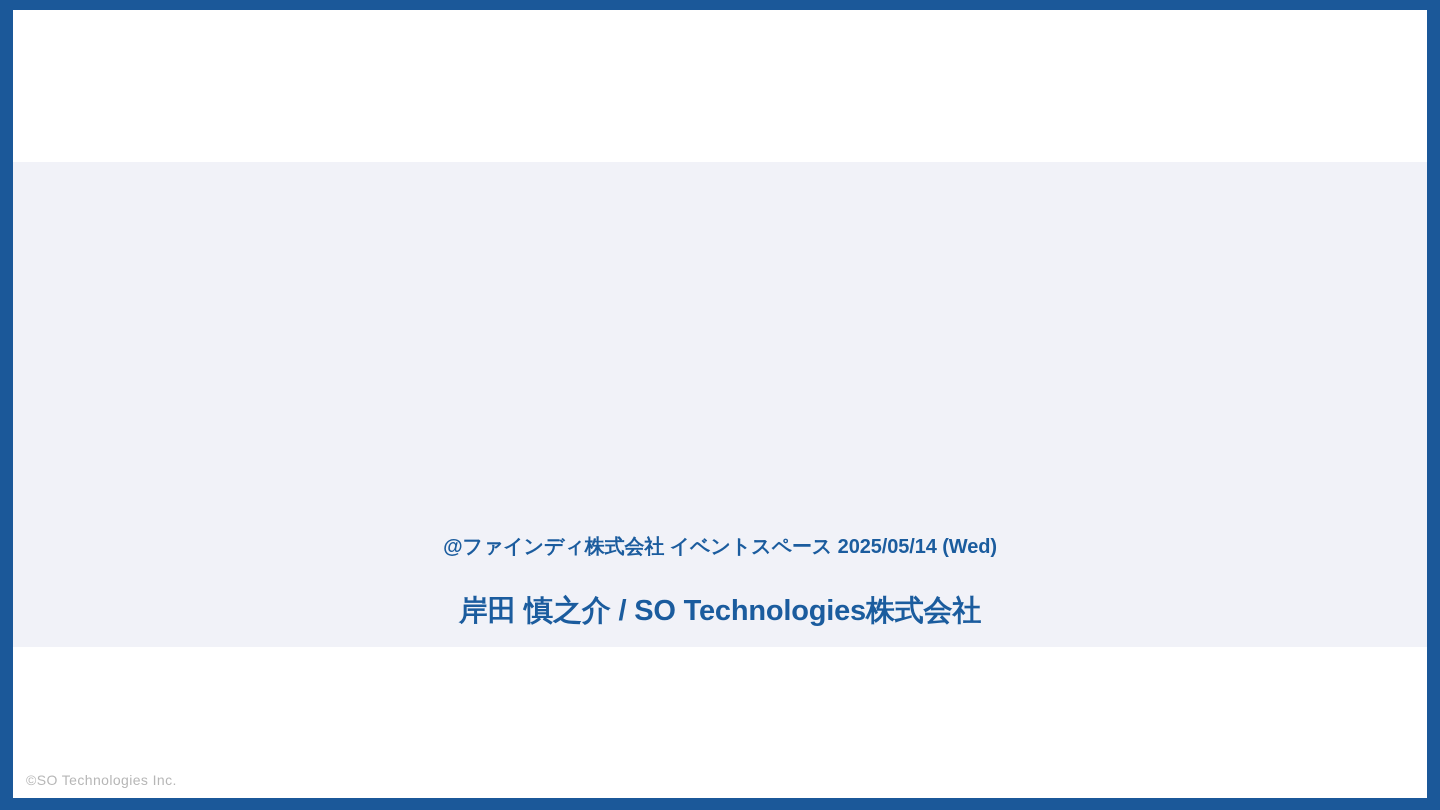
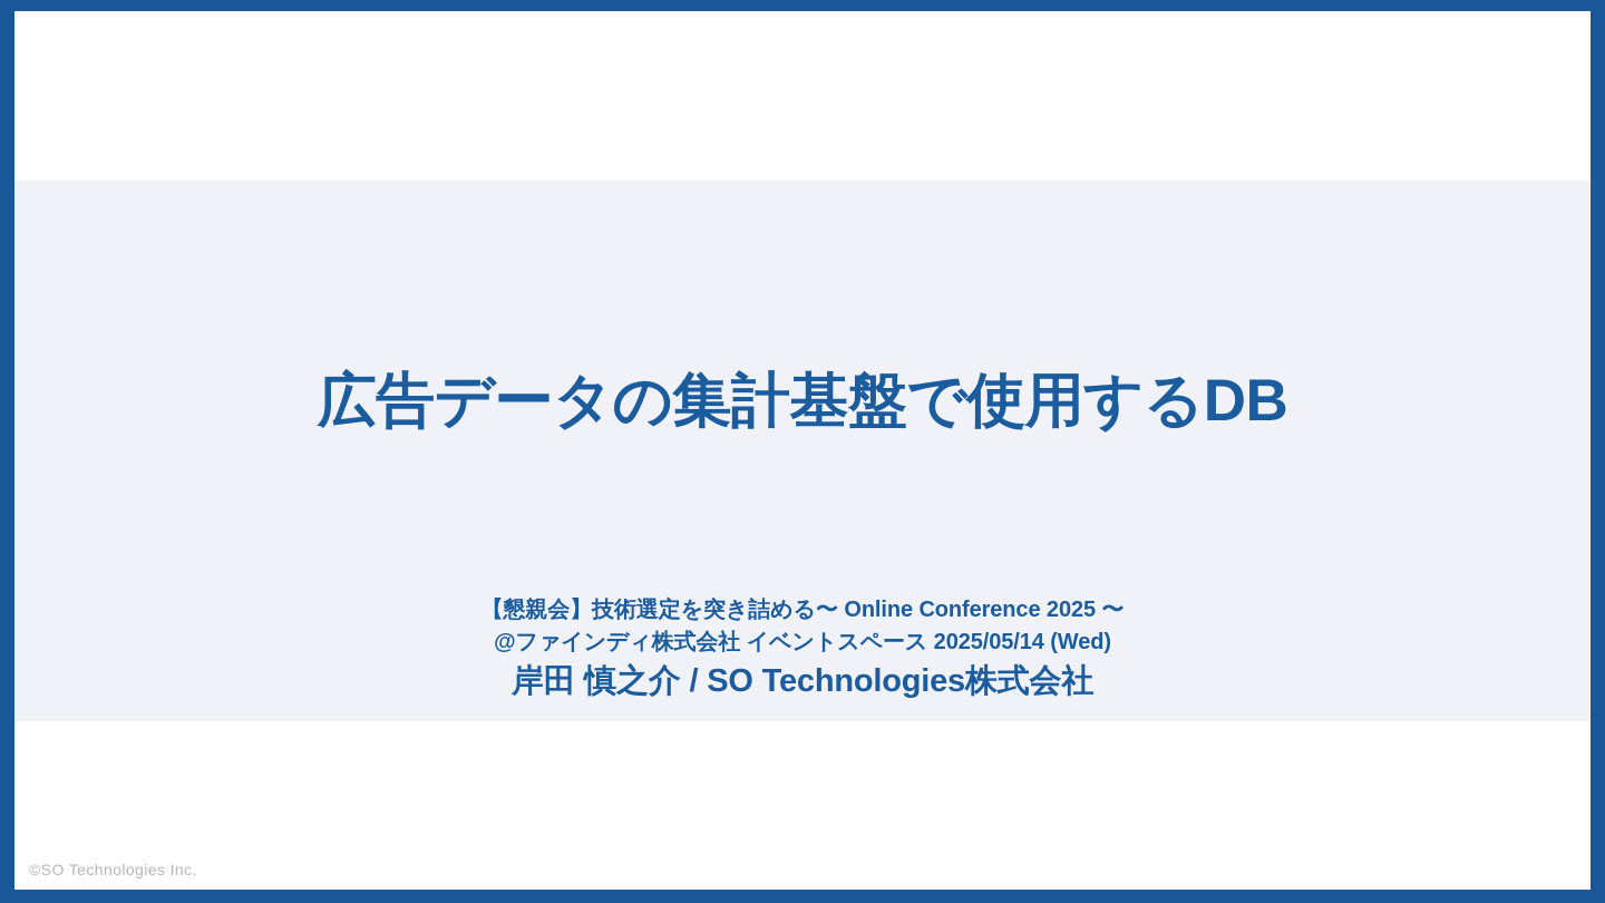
+ 広告データの集計基盤で使用するDB
+ 【懇親会】技術選定を突き詰める〜 Online Conference 2025 〜
  @ファインディ株式会社 イベントスペース 2025/05/14 (Wed)
  岸田 慎之介 / SO Technologies株式会社
  ©SO Technologies Inc.
